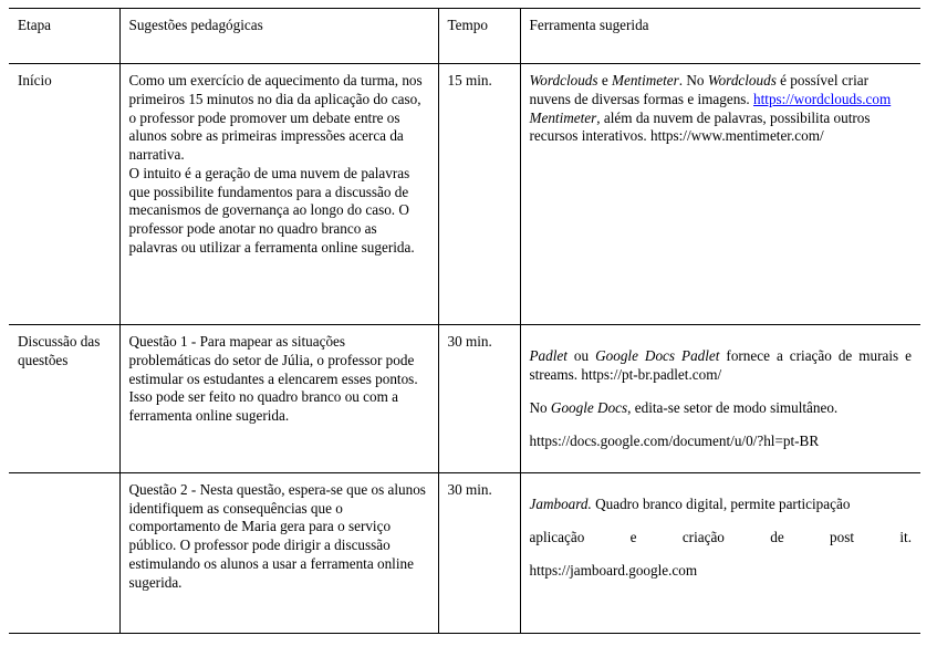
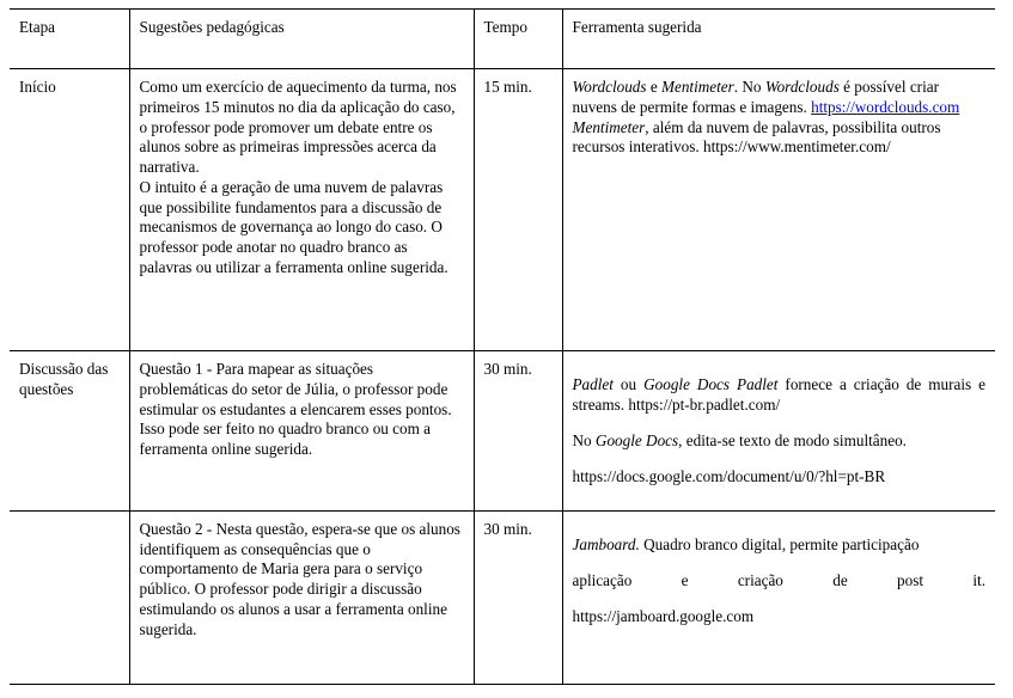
  Etapa	Sugestões pedagógicas	Tempo	Ferramenta sugerida
- Início	Como um exercício de aquecimento da turma, nos primeiros 15 minutos no dia da aplicação do caso, o professor pode promover um debate entre os alunos sobre as primeiras impressões acerca da narrativa. O intuito é a geração de uma nuvem de palavras que possibilite fundamentos para a discussão de mecanismos de governança ao longo do caso. O professor pode anotar no quadro branco as palavras ou utilizar a ferramenta online sugerida.	15 min.	Wordclouds e Mentimeter. No Wordclouds é possível criar nuvens de diversas formas e imagens. https://wordclouds.com Mentimeter, além da nuvem de palavras, possibilita outros recursos interativos. https://www.mentimeter.com/
+ Início	Como um exercício de aquecimento da turma, nos primeiros 15 minutos no dia da aplicação do caso, o professor pode promover um debate entre os alunos sobre as primeiras impressões acerca da narrativa. O intuito é a geração de uma nuvem de palavras que possibilite fundamentos para a discussão de mecanismos de governança ao longo do caso. O professor pode anotar no quadro branco as palavras ou utilizar a ferramenta online sugerida.	15 min.	Wordclouds e Mentimeter. No Wordclouds é possível criar nuvens de permite formas e imagens. https://wordclouds.com Mentimeter, além da nuvem de palavras, possibilita outros recursos interativos. https://www.mentimeter.com/
- Discussão das questões	Questão 1 - Para mapear as situações problemáticas do setor de Júlia, o professor pode estimular os estudantes a elencarem esses pontos. Isso pode ser feito no quadro branco ou com a ferramenta online sugerida.	30 min.	Padlet ou Google Docs Padlet fornece a criação de murais e streams. https://pt-br.padlet.com/ No Google Docs, edita-se setor de modo simultâneo. https://docs.google.com/document/u/0/?hl=pt-BR
+ Discussão das questões	Questão 1 - Para mapear as situações problemáticas do setor de Júlia, o professor pode estimular os estudantes a elencarem esses pontos. Isso pode ser feito no quadro branco ou com a ferramenta online sugerida.	30 min.	Padlet ou Google Docs Padlet fornece a criação de murais e streams. https://pt-br.padlet.com/ No Google Docs, edita-se texto de modo simultâneo. https://docs.google.com/document/u/0/?hl=pt-BR
  	Questão 2 - Nesta questão, espera-se que os alunos identifiquem as consequências que o comportamento de Maria gera para o serviço público. O professor pode dirigir a discussão estimulando os alunos a usar a ferramenta online sugerida.	30 min.	Jamboard. Quadro branco digital, permite participação aplicação e criação de post it. https://jamboard.google.com
